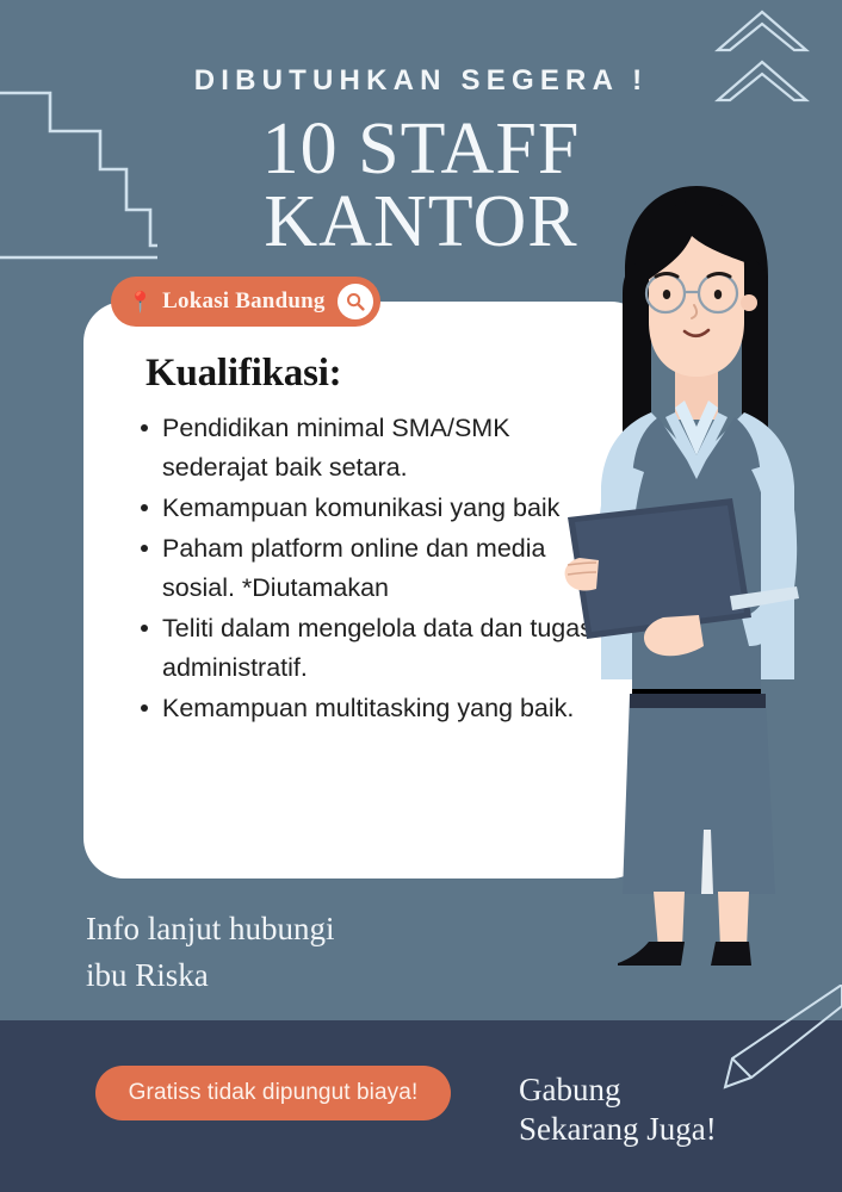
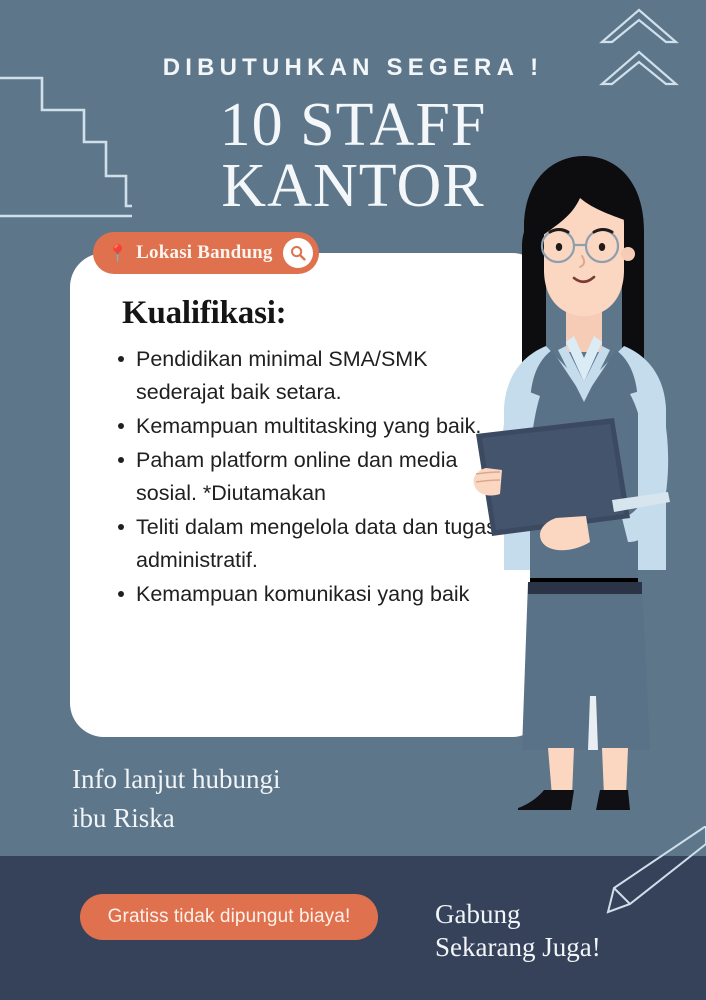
  DIBUTUHKAN SEGERA !
  10 STAFF
  KANTOR
  Kualifikasi:
  Pendidikan minimal SMA/SMK sederajat baik setara.
- Kemampuan komunikasi yang baik
+ Kemampuan multitasking yang baik.
  Paham platform online dan media sosial. *Diutamakan
  Teliti dalam mengelola data dan tuga administratif.
- Kemampuan multitasking yang baik.
+ Kemampuan komunikasi yang baik
  📍
  Lokasi Bandung
  Info lanjut hubungi
  ibu Riska
  Gratiss tidak dipungut biaya!
  Gabung
  Sekarang Juga!
